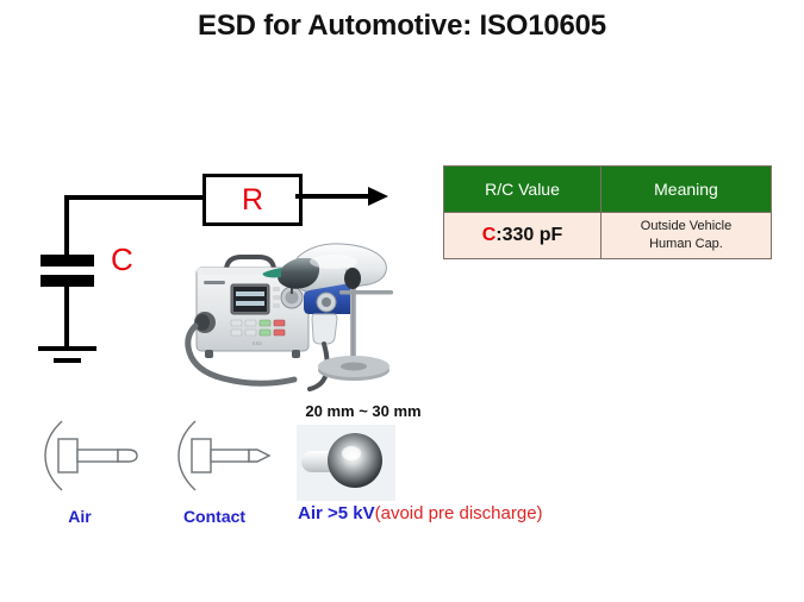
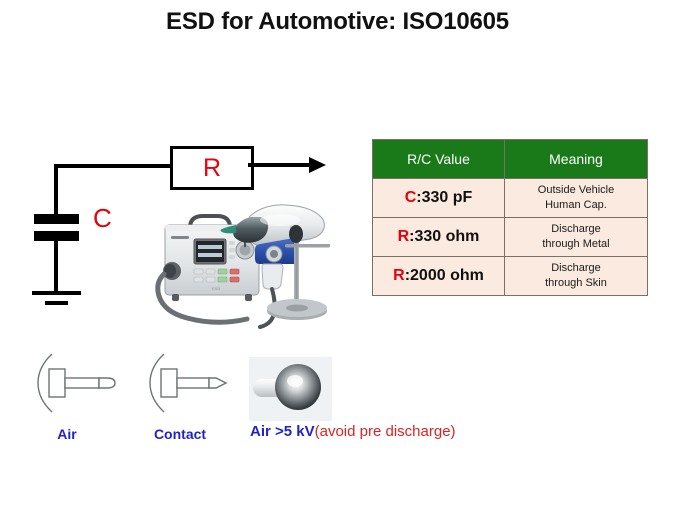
  ESD for Automotive: ISO10605
  C
  R
  Air
  Contact
- 20 mm ~ 30 mm
  Air >5 kV(avoid pre discharge)
  R/C Value	Meaning
  C:330 pF	Outside Vehicle Human Cap.
+ R:330 ohm	Discharge through Metal
+ R:2000 ohm	Discharge through Skin
